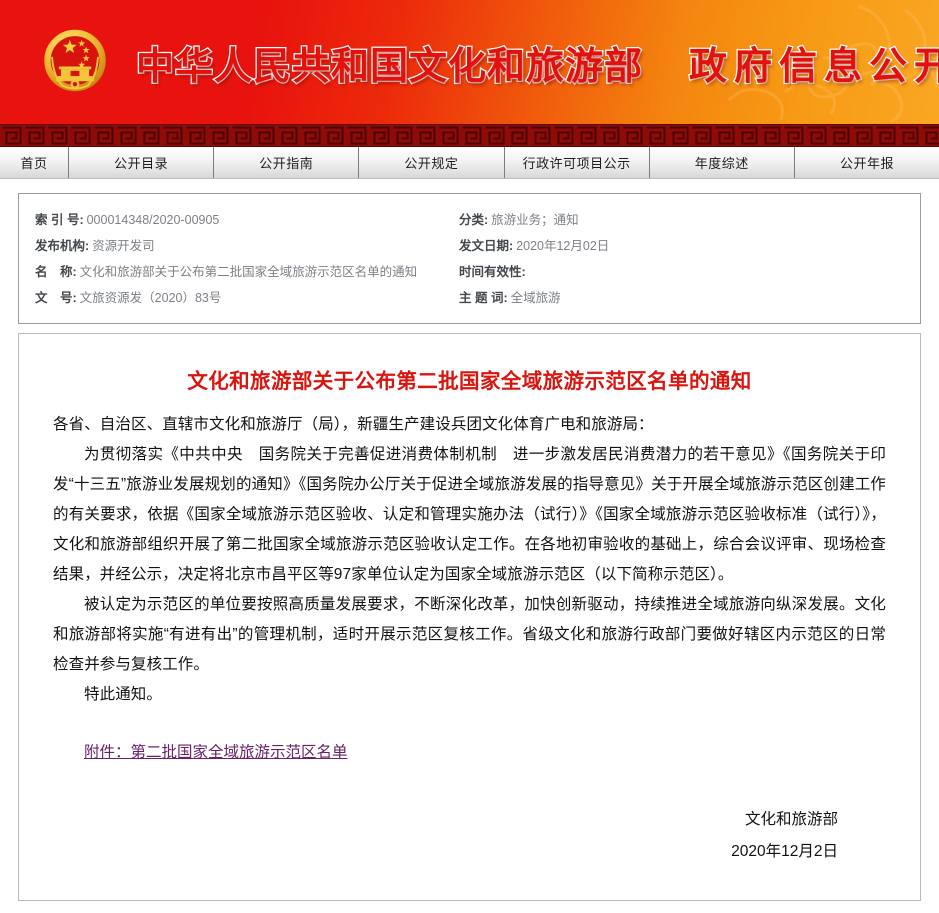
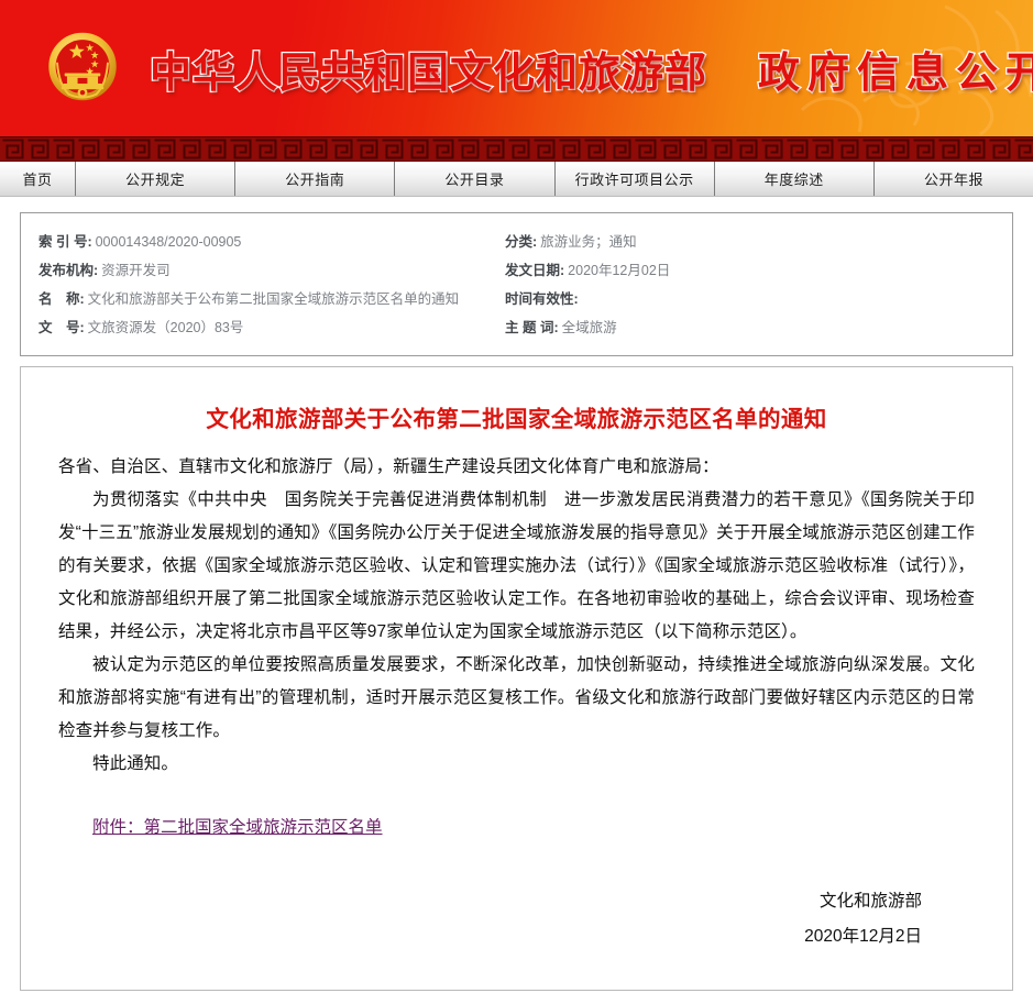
  中华人民共和国文化和旅游部
  政府信息公开
  首页
- 公开目录
+ 公开规定
  公开指南
- 公开规定
+ 公开目录
  行政许可项目公示
  年度综述
  公开年报
  索 引 号:
  000014348/2020-00905
  分类:
  旅游业务；通知
  发布机构:
  资源开发司
  发文日期:
  2020年12月02日
  名 称:
  文化和旅游部关于公布第二批国家全域旅游示范区名单的通知
  时间有效性:
  文 号:
  文旅资源发（2020）83号
  主 题 词:
  全域旅游
  文化和旅游部关于公布第二批国家全域旅游示范区名单的通知
  各省、自治区、直辖市文化和旅游厅（局），新疆生产建设兵团文化体育广电和旅游局：
  为贯彻落实《中共中央 国务院关于完善促进消费体制机制 进一步激发居民消费潜力的若干意见》《国务院关于印发“十三五”旅游业发展规划的通知》《国务院办公厅关于促进全域旅游发展的指导意见》关于开展全域旅游示范区创建工作的有关要求，依据《国家全域旅游示范区验收、认定和管理实施办法（试行）》《国家全域旅游示范区验收标准（试行）》，文化和旅游部组织开展了第二批国家全域旅游示范区验收认定工作。在各地初审验收的基础上，综合会议评审、现场检查结果，并经公示，决定将北京市昌平区等97家单位认定为国家全域旅游示范区（以下简称示范区）。
  被认定为示范区的单位要按照高质量发展要求，不断深化改革，加快创新驱动，持续推进全域旅游向纵深发展。文化和旅游部将实施“有进有出”的管理机制，适时开展示范区复核工作。省级文化和旅游行政部门要做好辖区内示范区的日常检查并参与复核工作。
  特此通知。
  附件：第二批国家全域旅游示范区名单
  文化和旅游部
  2020年12月2日
